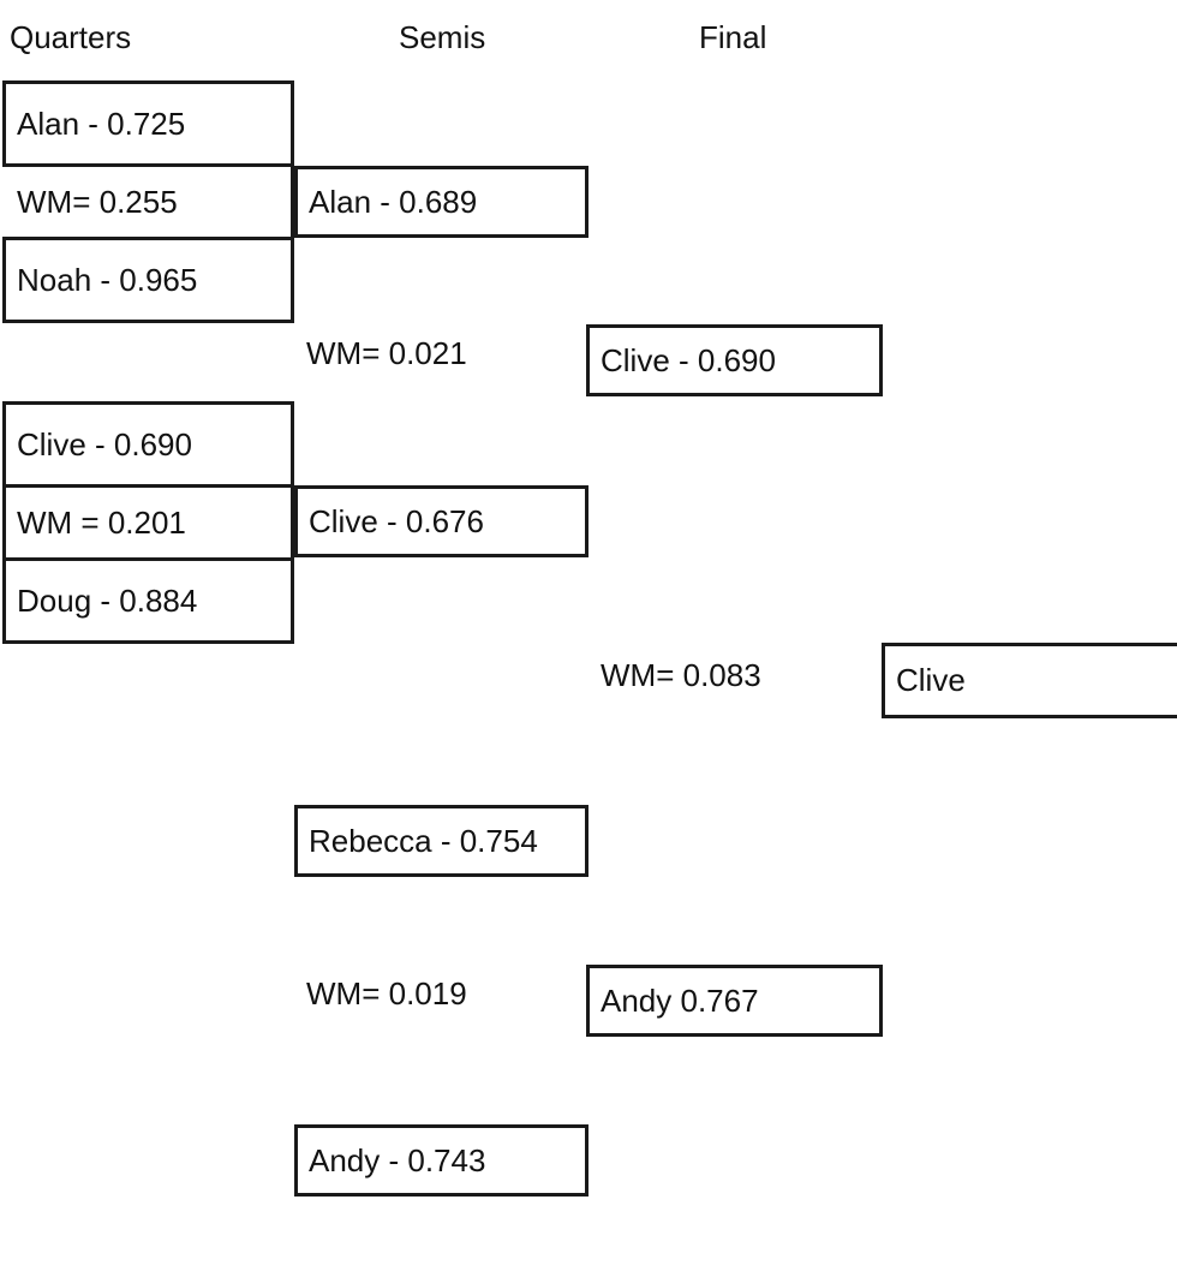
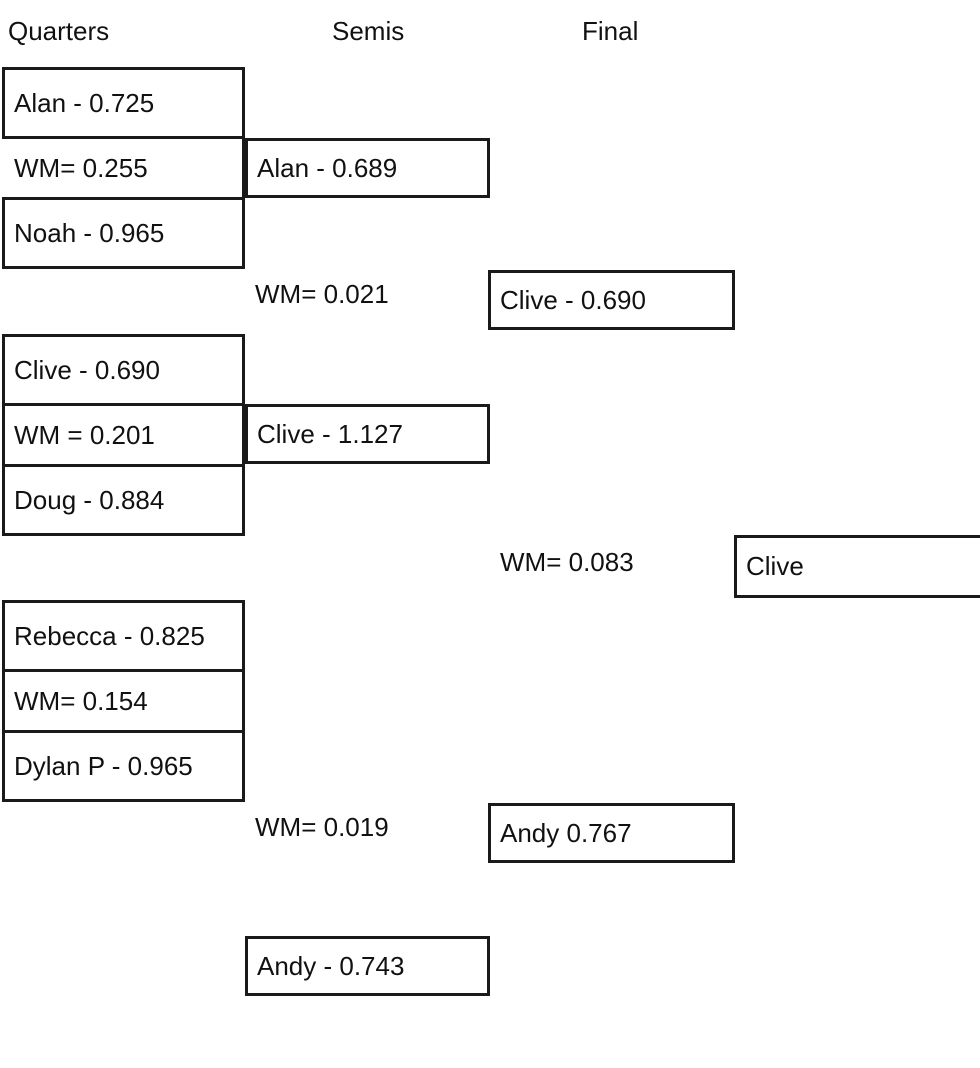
  Quarters
  Semis
  Final
  Alan - 0.725
  WM= 0.255
  Noah - 0.965
  Clive - 0.690
  WM = 0.201
  Doug - 0.884
+ Rebecca - 0.825
+ WM= 0.154
+ Dylan P - 0.965
  Alan - 0.689
- Clive - 0.676
+ Clive - 1.127
- Rebecca - 0.754
  Andy - 0.743
  Clive - 0.690
  Andy 0.767
  Clive
  WM= 0.021
  WM= 0.019
  WM= 0.083
